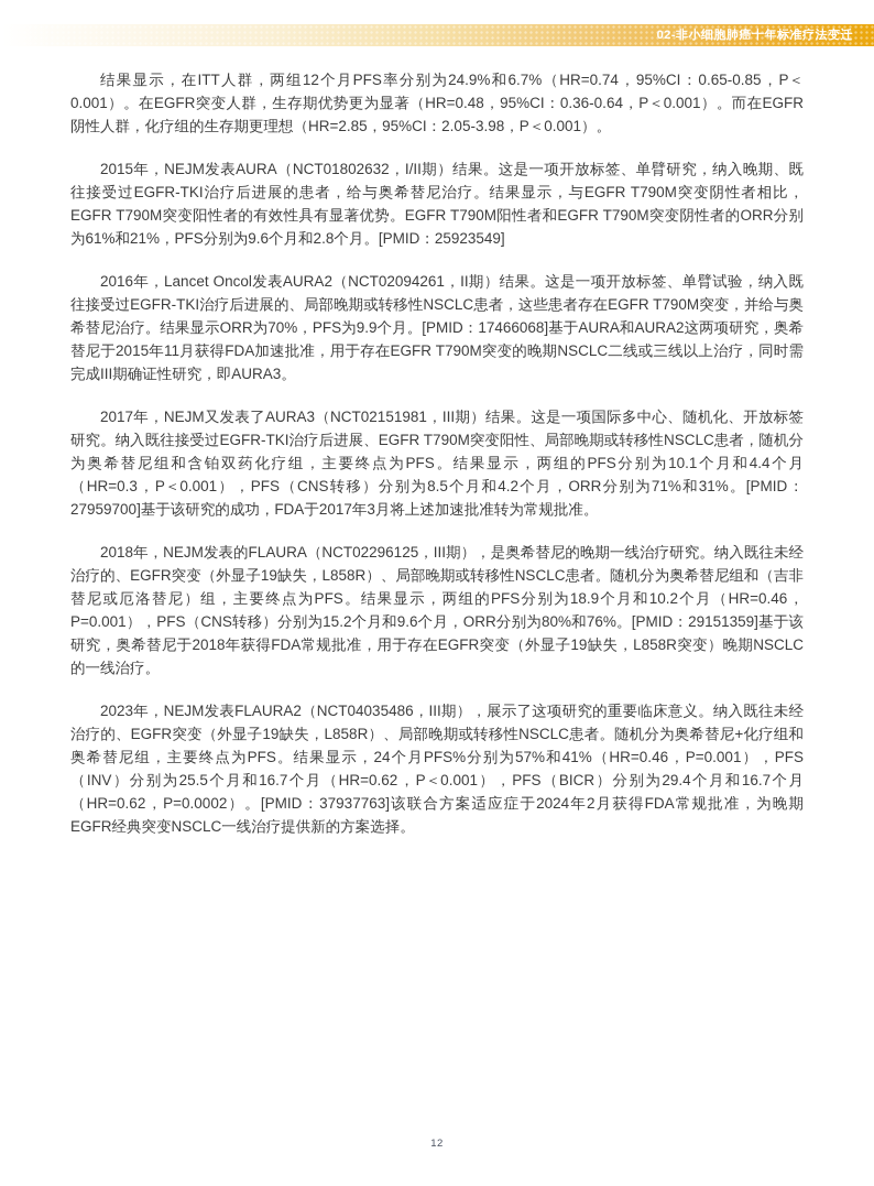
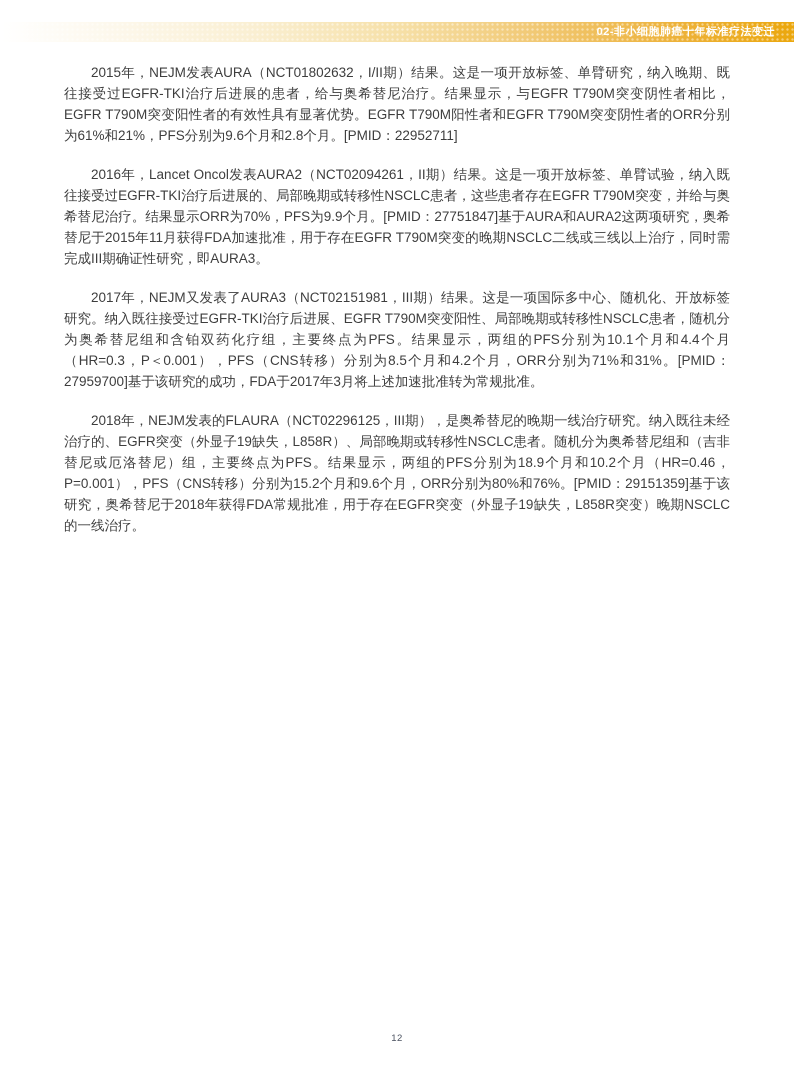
  02-非小细胞肺癌十年标准疗法变迁
- 结果显示，在ITT人群，两组12个月PFS率分别为24.9%和6.7%（HR=0.74，95%CI：0.65-0.85，P＜0.001）。在EGFR突变人群，生存期优势更为显著（HR=0.48，95%CI：0.36-0.64，P＜0.001）。而在EGFR阴性人群，化疗组的生存期更理想（HR=2.85，95%CI：2.05-3.98，P＜0.001）。
- 2015年，NEJM发表AURA（NCT01802632，I/II期）结果。这是一项开放标签、单臂研究，纳入晚期、既往接受过EGFR-TKI治疗后进展的患者，给与奥希替尼治疗。结果显示，与EGFR T790M突变阴性者相比，EGFR T790M突变阳性者的有效性具有显著优势。EGFR T790M阳性者和EGFR T790M突变阴性者的ORR分别为61%和21%，PFS分别为9.6个月和2.8个月。[PMID：25923549]
+ 2015年，NEJM发表AURA（NCT01802632，I/II期）结果。这是一项开放标签、单臂研究，纳入晚期、既往接受过EGFR-TKI治疗后进展的患者，给与奥希替尼治疗。结果显示，与EGFR T790M突变阴性者相比，EGFR T790M突变阳性者的有效性具有显著优势。EGFR T790M阳性者和EGFR T790M突变阴性者的ORR分别为61%和21%，PFS分别为9.6个月和2.8个月。[PMID：22952711]
- 2016年，Lancet Oncol发表AURA2（NCT02094261，II期）结果。这是一项开放标签、单臂试验，纳入既往接受过EGFR-TKI治疗后进展的、局部晚期或转移性NSCLC患者，这些患者存在EGFR T790M突变，并给与奥希替尼治疗。结果显示ORR为70%，PFS为9.9个月。[PMID：17466068]基于AURA和AURA2这两项研究，奥希替尼于2015年11月获得FDA加速批准，用于存在EGFR T790M突变的晚期NSCLC二线或三线以上治疗，同时需完成III期确证性研究，即AURA3。
+ 2016年，Lancet Oncol发表AURA2（NCT02094261，II期）结果。这是一项开放标签、单臂试验，纳入既往接受过EGFR-TKI治疗后进展的、局部晚期或转移性NSCLC患者，这些患者存在EGFR T790M突变，并给与奥希替尼治疗。结果显示ORR为70%，PFS为9.9个月。[PMID：27751847]基于AURA和AURA2这两项研究，奥希替尼于2015年11月获得FDA加速批准，用于存在EGFR T790M突变的晚期NSCLC二线或三线以上治疗，同时需完成III期确证性研究，即AURA3。
  2017年，NEJM又发表了AURA3（NCT02151981，III期）结果。这是一项国际多中心、随机化、开放标签研究。纳入既往接受过EGFR-TKI治疗后进展、EGFR T790M突变阳性、局部晚期或转移性NSCLC患者，随机分为奥希替尼组和含铂双药化疗组，主要终点为PFS。结果显示，两组的PFS分别为10.1个月和4.4个月（HR=0.3，P＜0.001），PFS（CNS转移）分别为8.5个月和4.2个月，ORR分别为71%和31%。[PMID：27959700]基于该研究的成功，FDA于2017年3月将上述加速批准转为常规批准。
  2018年，NEJM发表的FLAURA（NCT02296125，III期），是奥希替尼的晚期一线治疗研究。纳入既往未经治疗的、EGFR突变（外显子19缺失，L858R）、局部晚期或转移性NSCLC患者。随机分为奥希替尼组和（吉非替尼或厄洛替尼）组，主要终点为PFS。结果显示，两组的PFS分别为18.9个月和10.2个月（HR=0.46，P=0.001），PFS（CNS转移）分别为15.2个月和9.6个月，ORR分别为80%和76%。[PMID：29151359]基于该研究，奥希替尼于2018年获得FDA常规批准，用于存在EGFR突变（外显子19缺失，L858R突变）晚期NSCLC的一线治疗。
- 2023年，NEJM发表FLAURA2（NCT04035486，III期），展示了这项研究的重要临床意义。纳入既往未经治疗的、EGFR突变（外显子19缺失，L858R）、局部晚期或转移性NSCLC患者。随机分为奥希替尼+化疗组和奥希替尼组，主要终点为PFS。结果显示，24个月PFS%分别为57%和41%（HR=0.46，P=0.001），PFS（INV）分别为25.5个月和16.7个月（HR=0.62，P＜0.001），PFS（BICR）分别为29.4个月和16.7个月（HR=0.62，P=0.0002）。[PMID：37937763]该联合方案适应症于2024年2月获得FDA常规批准，为晚期EGFR经典突变NSCLC一线治疗提供新的方案选择。
  12
